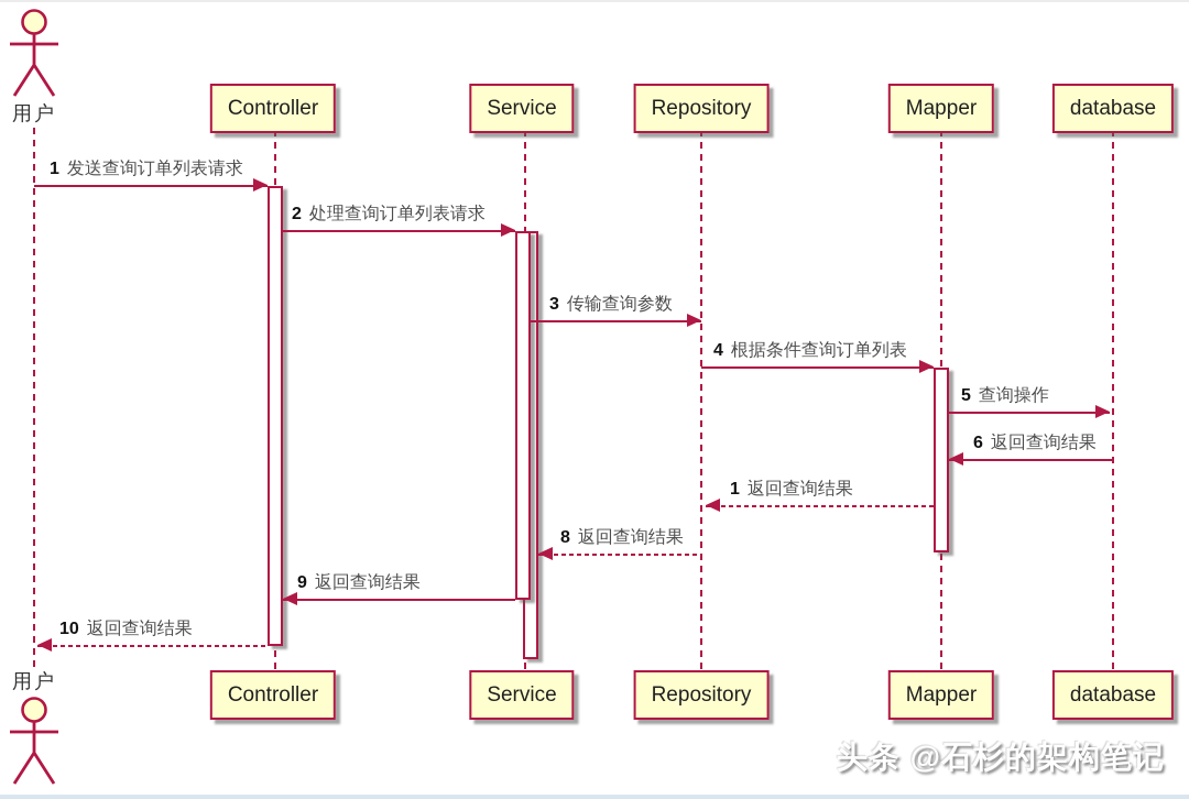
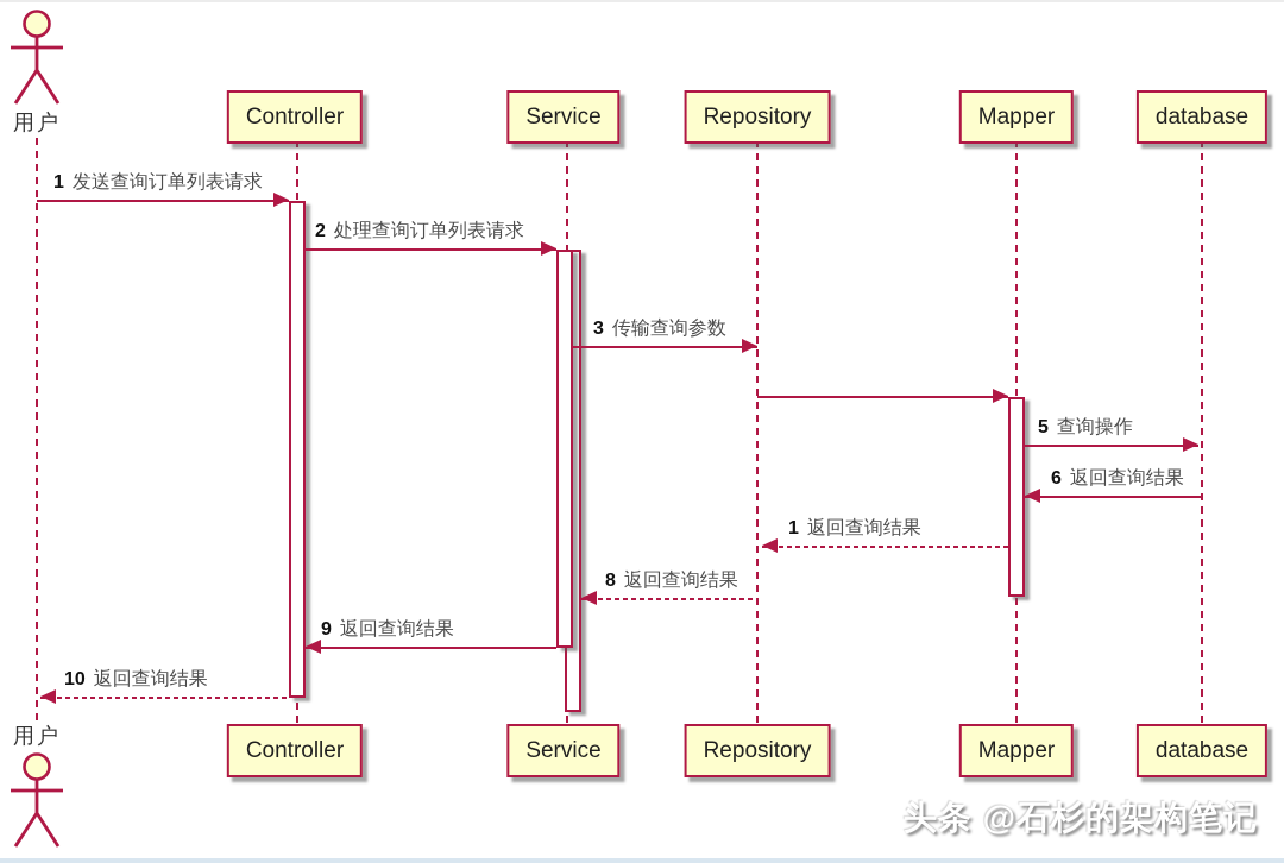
  Controller
  Service
  Repository
  Mapper
  database
  Controller
  Service
  Repository
  Mapper
  database
  用户
  用户
  1 发送查询订单列表请求
  2 处理查询订单列表请求
  3 传输查询参数
- 4 根据条件查询订单列表
  5 查询操作
  6 返回查询结果
  1 返回查询结果
  8 返回查询结果
  9 返回查询结果
  10 返回查询结果
  头条 @石杉的架构笔记
